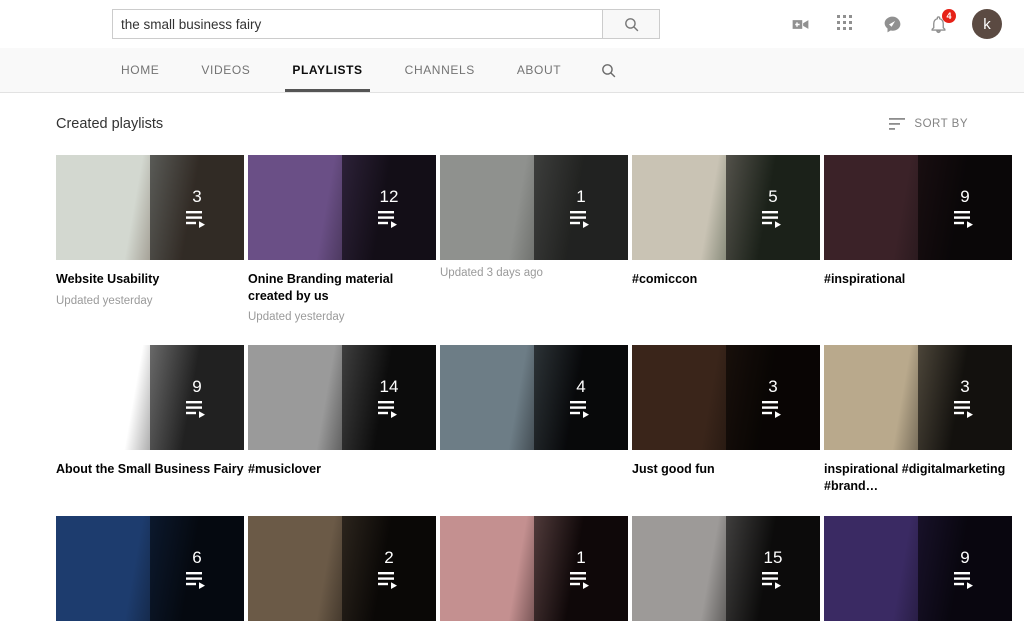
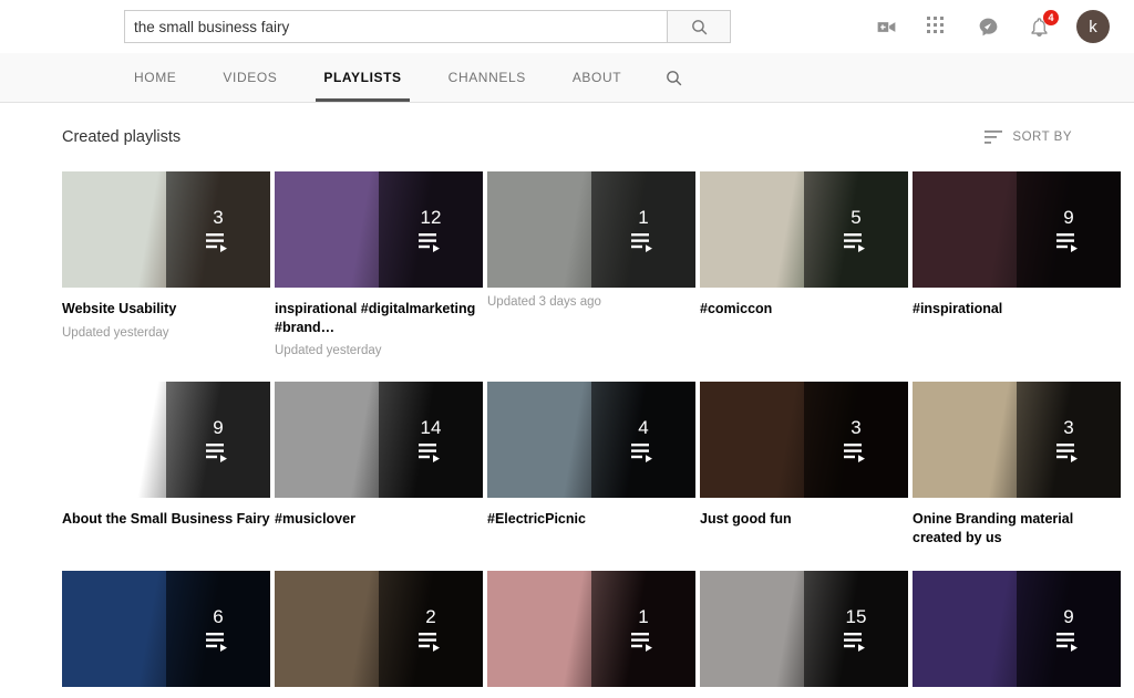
  the small business fairy
  4
  k
  HOME
  VIDEOS
  PLAYLISTS
  CHANNELS
  ABOUT
  Created playlists
  SORT BY
  3
  Website Usability
  Updated yesterday
  12
- Onine Branding material created by us
+ inspirational #digitalmarketing #brand…
  Updated yesterday
  1
  Updated 3 days ago
  5
  #comiccon
  9
  #inspirational
  9
  About the Small Business Fairy
  14
  #musiclover
  4
+ #ElectricPicnic
  3
  Just good fun
  3
- inspirational #digitalmarketing #brand…
+ Onine Branding material created by us
  6
  2
  1
  15
  9
